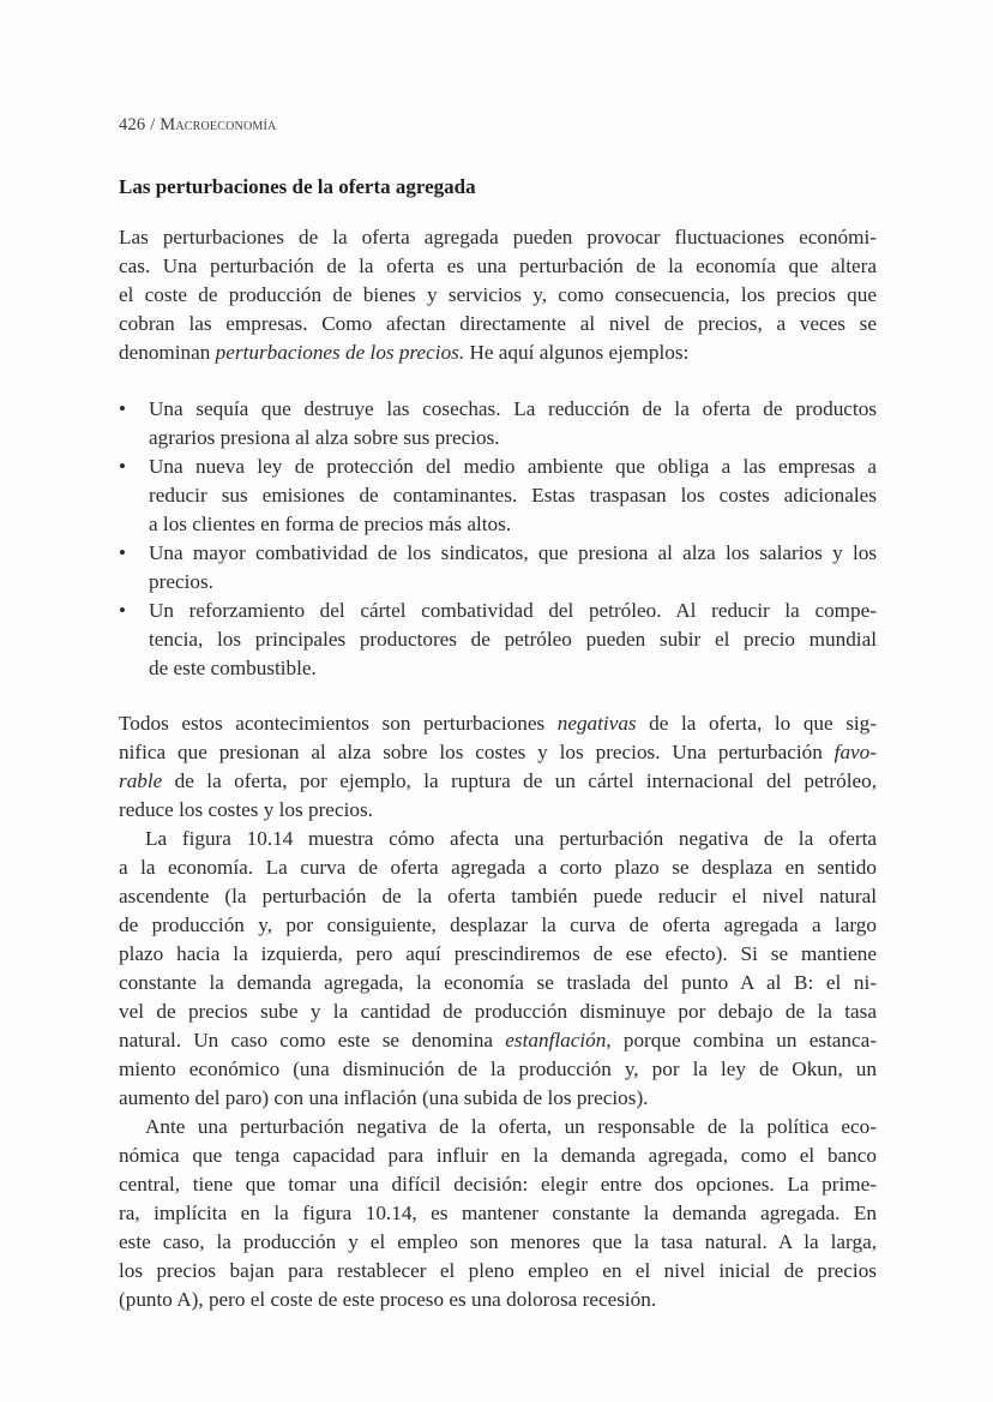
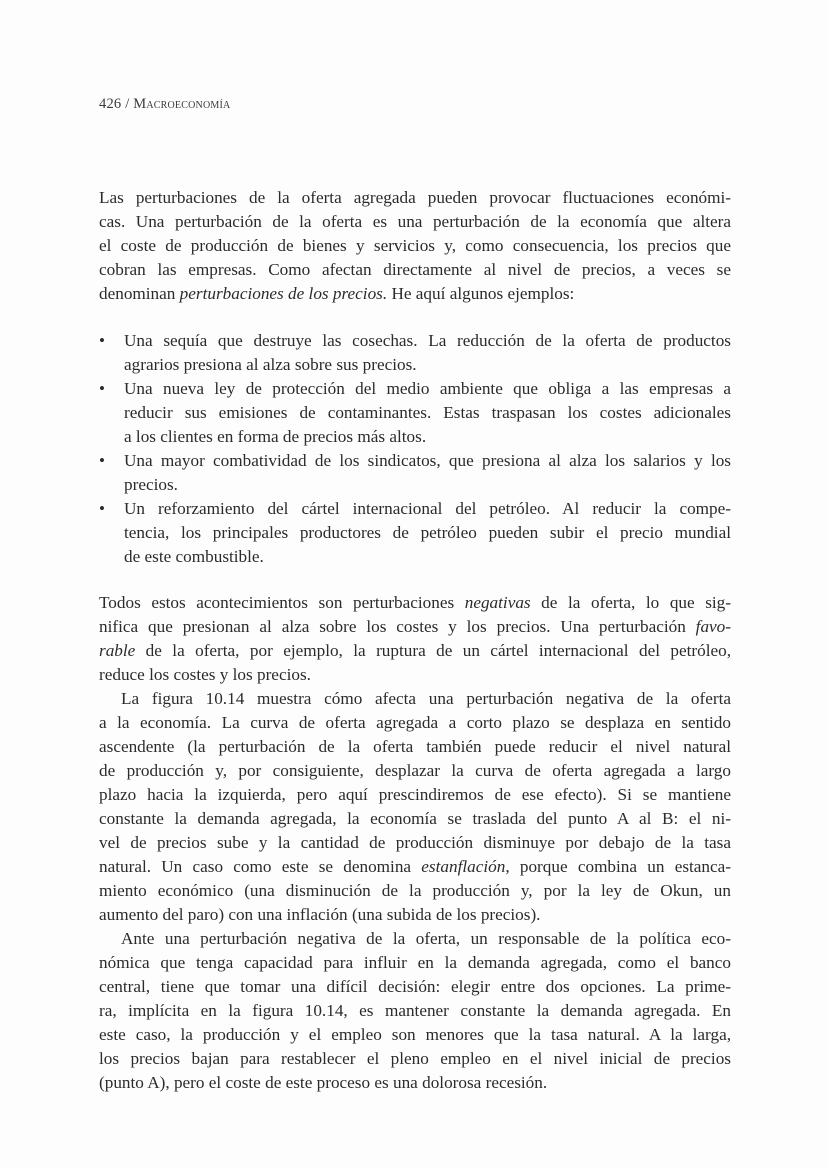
  426 / Macroeconomía
- Las perturbaciones de la oferta agregada
  Las perturbaciones de la oferta agregada pueden provocar fluctuaciones económi-
  cas. Una perturbación de la oferta es una perturbación de la economía que altera
  el coste de producción de bienes y servicios y, como consecuencia, los precios que
  cobran las empresas. Como afectan directamente al nivel de precios, a veces se
  denominan perturbaciones de los precios. He aquí algunos ejemplos:
  •
  Una sequía que destruye las cosechas. La reducción de la oferta de productos
  agrarios presiona al alza sobre sus precios.
  •
  Una nueva ley de protección del medio ambiente que obliga a las empresas a
  reducir sus emisiones de contaminantes. Estas traspasan los costes adicionales
  a los clientes en forma de precios más altos.
  •
  Una mayor combatividad de los sindicatos, que presiona al alza los salarios y los
  precios.
  •
- Un reforzamiento del cártel combatividad del petróleo. Al reducir la compe-
+ Un reforzamiento del cártel internacional del petróleo. Al reducir la compe-
  tencia, los principales productores de petróleo pueden subir el precio mundial
  de este combustible.
  Todos estos acontecimientos son perturbaciones negativas de la oferta, lo que sig-
  nifica que presionan al alza sobre los costes y los precios. Una perturbación favo-
  rable de la oferta, por ejemplo, la ruptura de un cártel internacional del petróleo,
  reduce los costes y los precios.
  La figura 10.14 muestra cómo afecta una perturbación negativa de la oferta
  a la economía. La curva de oferta agregada a corto plazo se desplaza en sentido
  ascendente (la perturbación de la oferta también puede reducir el nivel natural
  de producción y, por consiguiente, desplazar la curva de oferta agregada a largo
  plazo hacia la izquierda, pero aquí prescindiremos de ese efecto). Si se mantiene
  constante la demanda agregada, la economía se traslada del punto A al B: el ni-
  vel de precios sube y la cantidad de producción disminuye por debajo de la tasa
  natural. Un caso como este se denomina estanflación, porque combina un estanca-
  miento económico (una disminución de la producción y, por la ley de Okun, un
  aumento del paro) con una inflación (una subida de los precios).
  Ante una perturbación negativa de la oferta, un responsable de la política eco-
  nómica que tenga capacidad para influir en la demanda agregada, como el banco
  central, tiene que tomar una difícil decisión: elegir entre dos opciones. La prime-
  ra, implícita en la figura 10.14, es mantener constante la demanda agregada. En
  este caso, la producción y el empleo son menores que la tasa natural. A la larga,
  los precios bajan para restablecer el pleno empleo en el nivel inicial de precios
  (punto A), pero el coste de este proceso es una dolorosa recesión.
